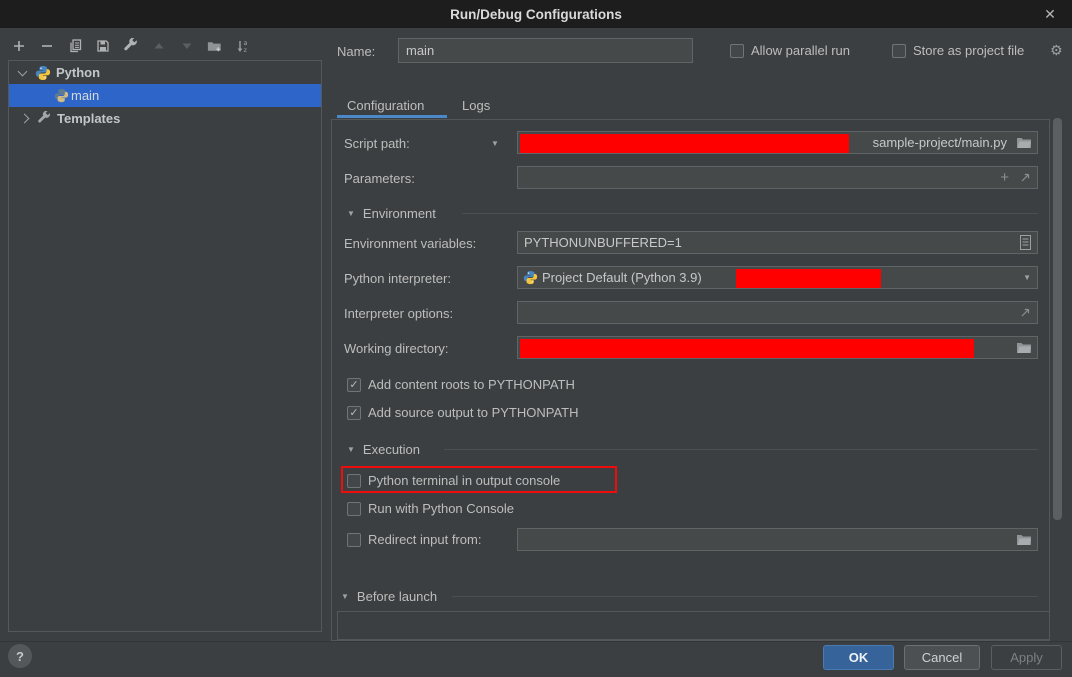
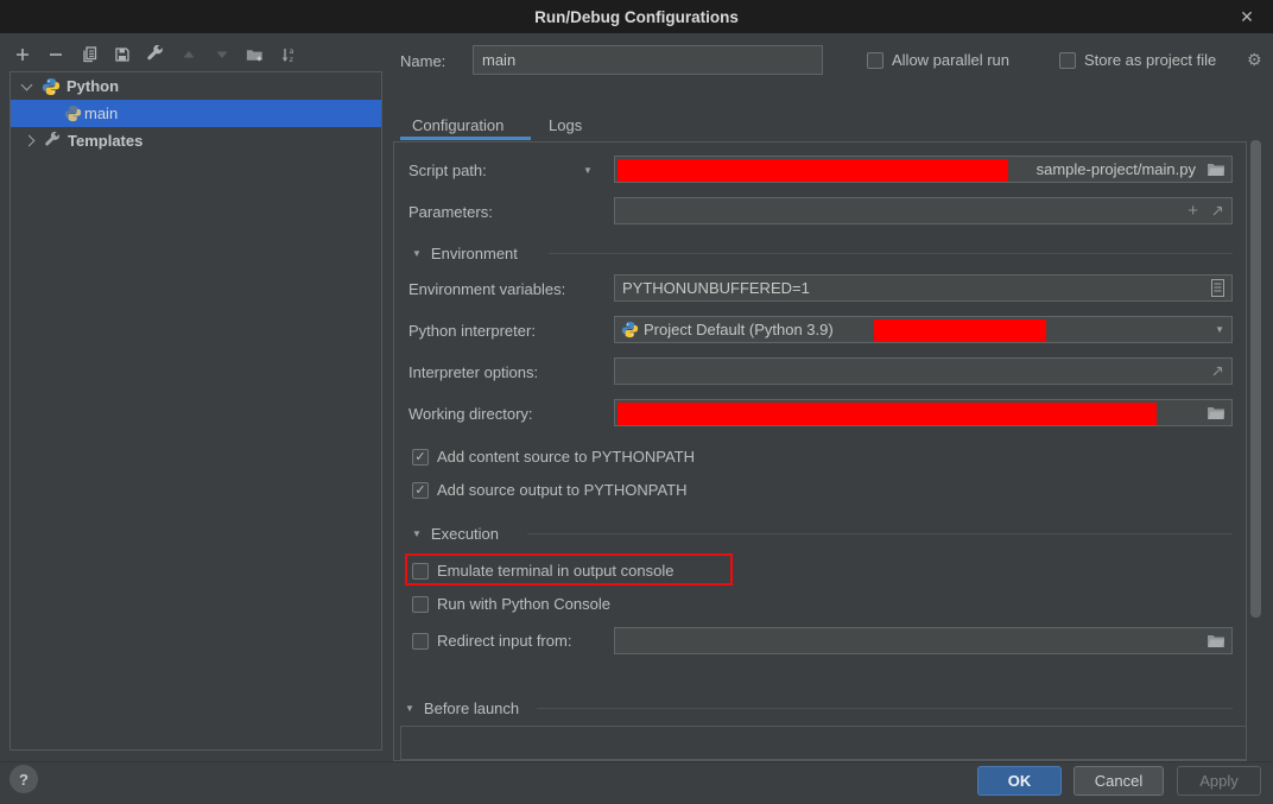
  Run/Debug Configurations
  ✕
  a
  z
  Python
  main
  Templates
  Name:
  main
  Allow parallel run
  Store as project file
  ⚙
  Configuration
  Logs
  Script path:
  ▼
  sample-project/main.py
  Parameters:
  +
  ▼
  Environment
  Environment variables:
  PYTHONUNBUFFERED=1
  Python interpreter:
  Project Default (Python 3.9)
  ▼
  Interpreter options:
  Working directory:
  ✓
- Add content roots to PYTHONPATH
+ Add content source to PYTHONPATH
  ✓
  Add source output to PYTHONPATH
  ▼
  Execution
- Python terminal in output console
+ Emulate terminal in output console
  Run with Python Console
  Redirect input from:
  ▼
  Before launch
  ?
  OK
  Cancel
  Apply
